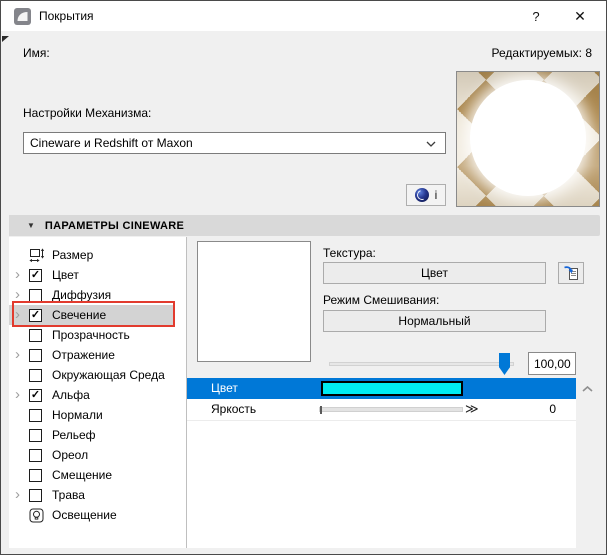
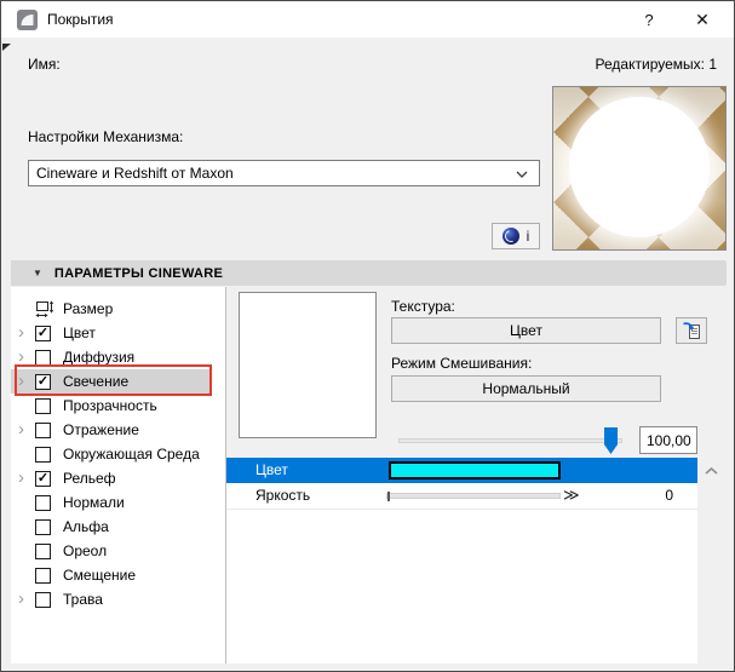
  Покрытия
  ?
  ✕
  Имя:
- Редактируемых: 8
+ Редактируемых: 1
  Настройки Механизма:
  Cineware и Redshift от Maxon
  i
  ▼
  ПАРАМЕТРЫ CINEWARE
  Размер
  ›
  ✓
  Цвет
  ›
  Диффузия
  ›
  ✓
  Свечение
  Прозрачность
  ›
  Отражение
  Окружающая Среда
  ›
  ✓
- Альфа
+ Рельеф
  Нормали
- Рельеф
+ Альфа
  Ореол
  Смещение
  ›
  Трава
- Освещение
  Текстура:
  Цвет
  Режим Смешивания:
  Нормальный
  100,00
  Цвет
  Яркость
  ≫
  0
